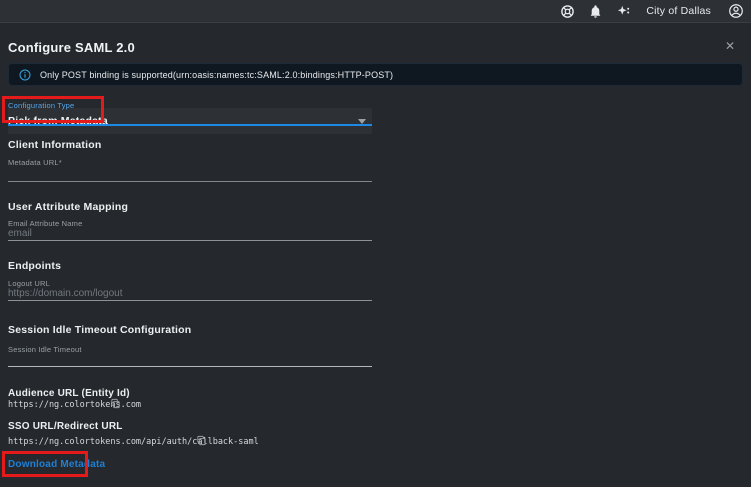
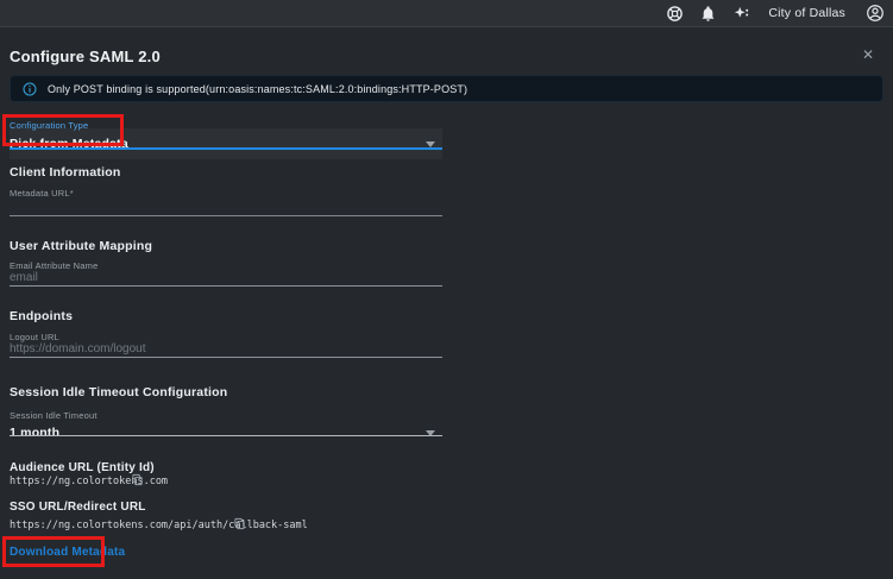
  City of Dallas
  Configure SAML 2.0
  ✕
  Only POST binding is supported(urn:oasis:names:tc:SAML:2.0:bindings:HTTP-POST)
  Configuration Type
  Pick from Metadata
  Client Information
  Metadata URL*
  User Attribute Mapping
  Email Attribute Name
  email
  Endpoints
  Logout URL
  https://domain.com/logout
  Session Idle Timeout Configuration
  Session Idle Timeout
+ 1 month
  Audience URL (Entity Id)
  https://ng.colortokes.com
  SSO URL/Redirect URL
  https://ng.colortokens.com/api/auth/clback-saml
  Download Metadata
